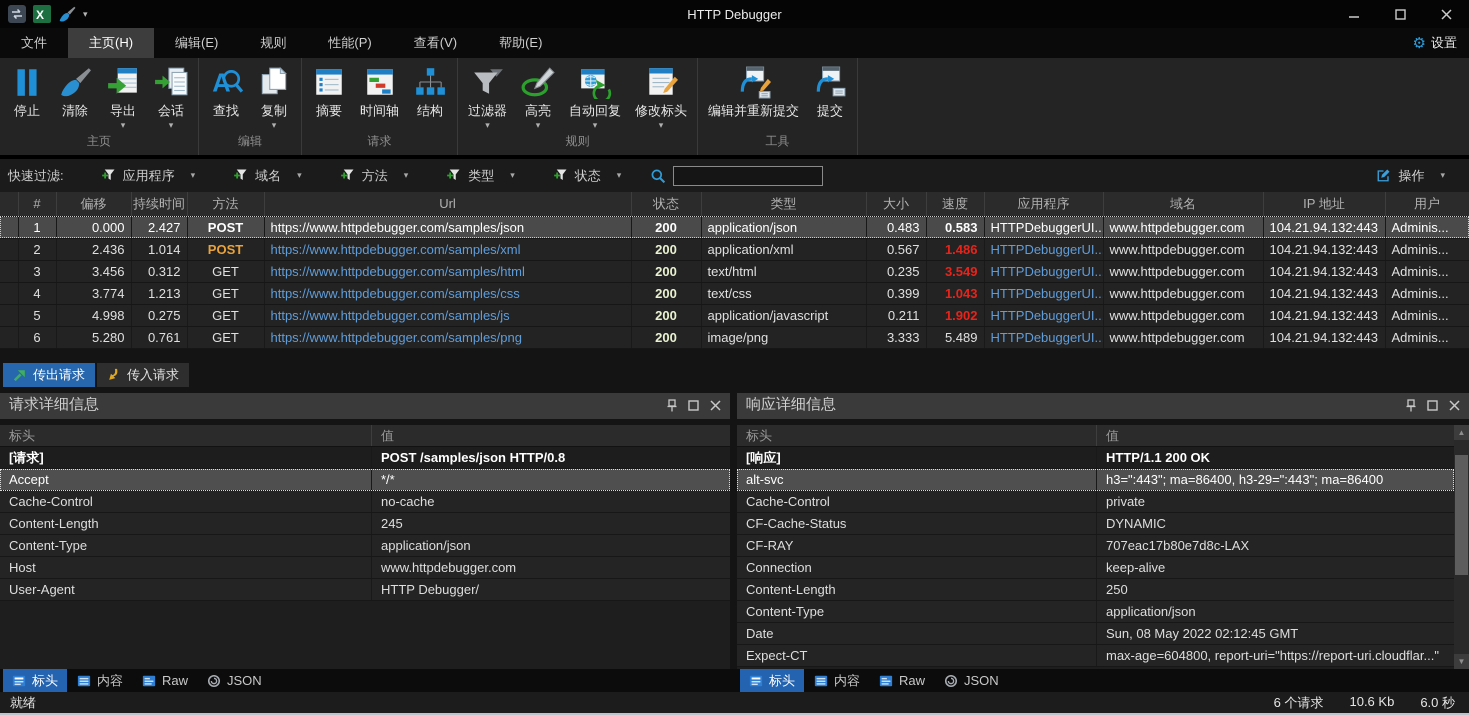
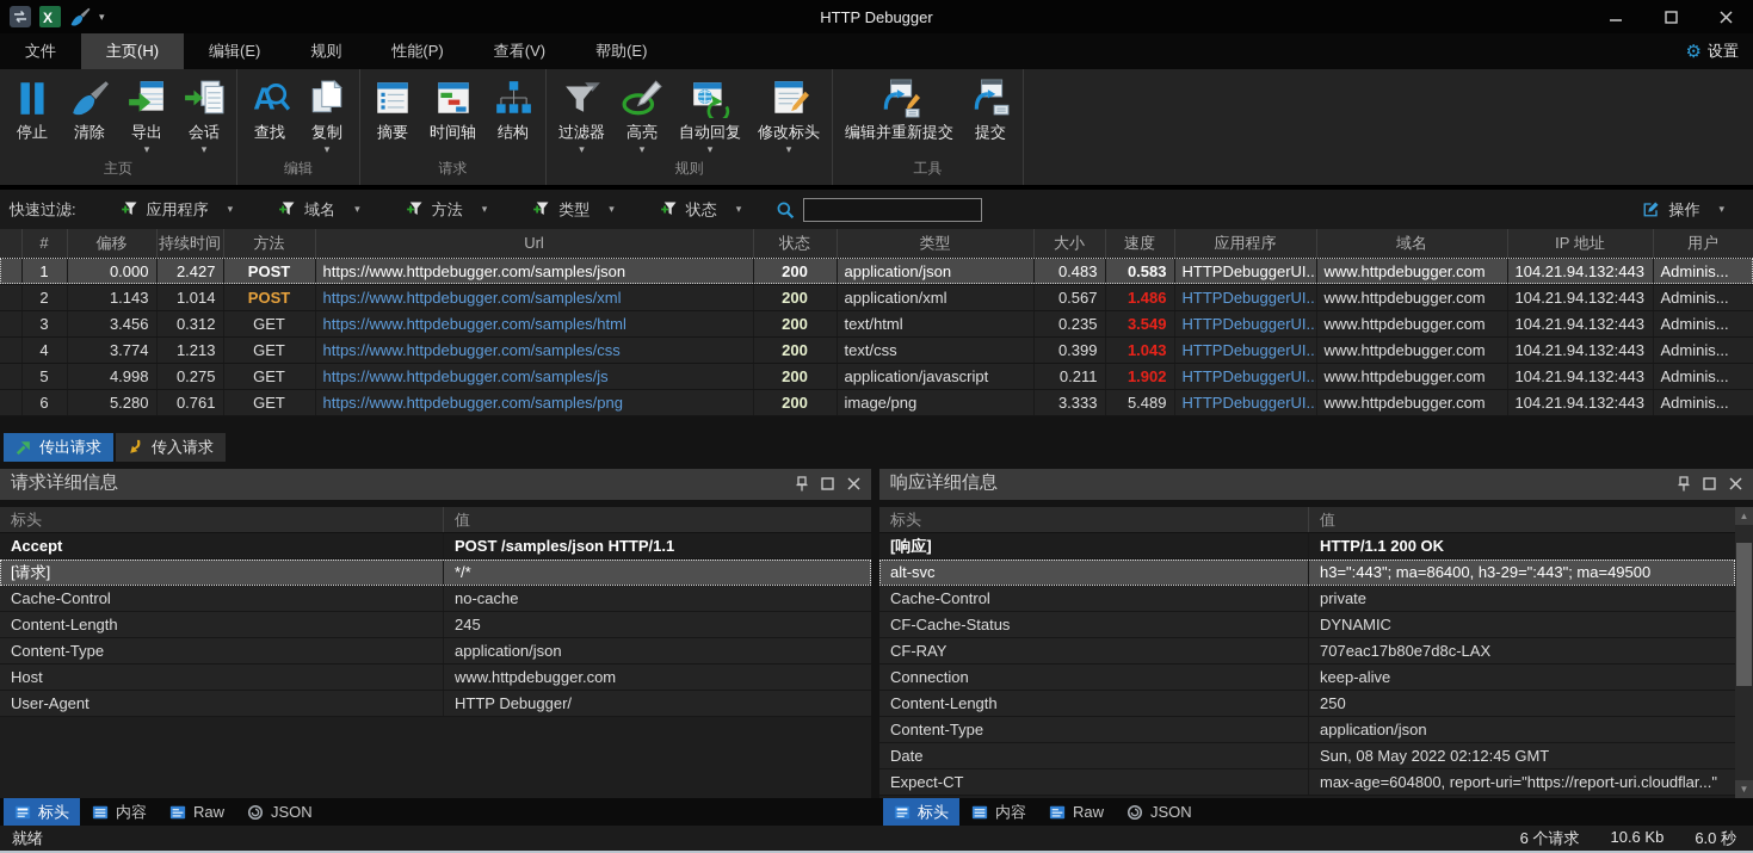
  X
  ▾
  HTTP Debugger
  文件
  主页(H)
  编辑(E)
  规则
  性能(P)
  查看(V)
  帮助(E)
  ⚙
  设置
  停止
  清除
  导出
  ▾
  会话
  ▾
  主页
  A
  查找
  复制
  ▾
  编辑
  摘要
  时间轴
  结构
  请求
  过滤器
  ▾
  高亮
  ▾
  自动回复
  ▾
  修改标头
  ▾
  规则
  编辑并重新提交
  提交
  工具
  快速过滤:
  应用程序
  ▾
  域名
  ▾
  方法
  ▾
  类型
  ▾
  状态
  ▾
  操作
  ▾
  	#	偏移	持续时间	方法	Url	状态	类型	大小	速度	应用程序	域名	IP 地址	用户
  	1	0.000	2.427	POST	https://www.httpdebugger.com/samples/json	200	application/json	0.483	0.583	HTTPDebuggerUI..	www.httpdebugger.com	104.21.94.132:443	Adminis...
- 	2	2.436	1.014	POST	https://www.httpdebugger.com/samples/xml	200	application/xml	0.567	1.486	HTTPDebuggerUI..	www.httpdebugger.com	104.21.94.132:443	Adminis...
+ 	2	1.143	1.014	POST	https://www.httpdebugger.com/samples/xml	200	application/xml	0.567	1.486	HTTPDebuggerUI..	www.httpdebugger.com	104.21.94.132:443	Adminis...
  	3	3.456	0.312	GET	https://www.httpdebugger.com/samples/html	200	text/html	0.235	3.549	HTTPDebuggerUI..	www.httpdebugger.com	104.21.94.132:443	Adminis...
  	4	3.774	1.213	GET	https://www.httpdebugger.com/samples/css	200	text/css	0.399	1.043	HTTPDebuggerUI..	www.httpdebugger.com	104.21.94.132:443	Adminis...
  	5	4.998	0.275	GET	https://www.httpdebugger.com/samples/js	200	application/javascript	0.211	1.902	HTTPDebuggerUI..	www.httpdebugger.com	104.21.94.132:443	Adminis...
  	6	5.280	0.761	GET	https://www.httpdebugger.com/samples/png	200	image/png	3.333	5.489	HTTPDebuggerUI..	www.httpdebugger.com	104.21.94.132:443	Adminis...
  传出请求
  传入请求
  请求详细信息
  标头
  值
- [请求]
+ Accept
- POST /samples/json HTTP/0.8
+ POST /samples/json HTTP/1.1
- Accept
+ [请求]
  */*
  Cache-Control
  no-cache
  Content-Length
  245
  Content-Type
  application/json
  Host
  www.httpdebugger.com
  User-Agent
  HTTP Debugger/
  响应详细信息
  标头
  值
  [响应]
  HTTP/1.1 200 OK
  alt-svc
- h3=":443"; ma=86400, h3-29=":443"; ma=86400
+ h3=":443"; ma=86400, h3-29=":443"; ma=49500
  Cache-Control
  private
  CF-Cache-Status
  DYNAMIC
  CF-RAY
  707eac17b80e7d8c-LAX
  Connection
  keep-alive
  Content-Length
  250
  Content-Type
  application/json
  Date
  Sun, 08 May 2022 02:12:45 GMT
  Expect-CT
  max-age=604800, report-uri="https://report-uri.cloudflar..."
  ▲
  ▼
  标头
  内容
  Raw
  JSON
  标头
  内容
  Raw
  JSON
  就绪
  6 个请求
  10.6 Kb
  6.0 秒
